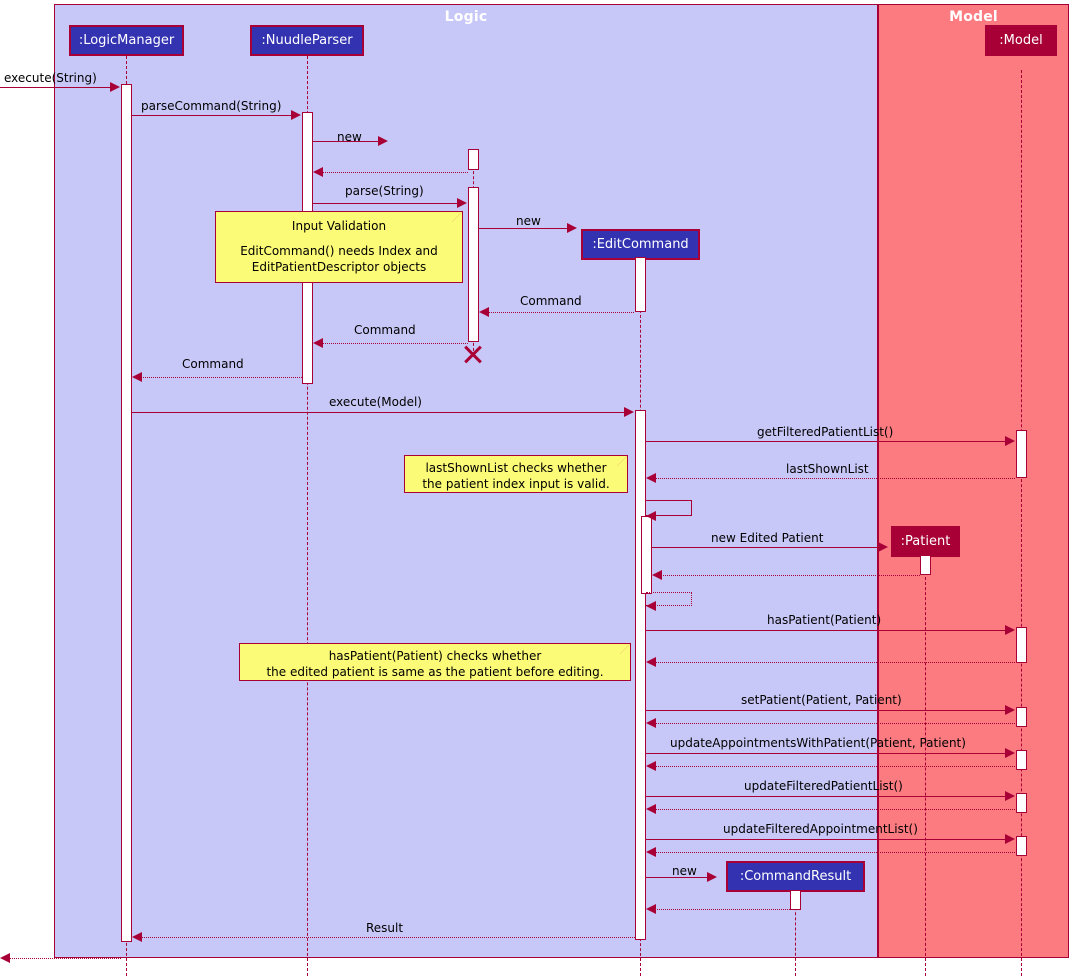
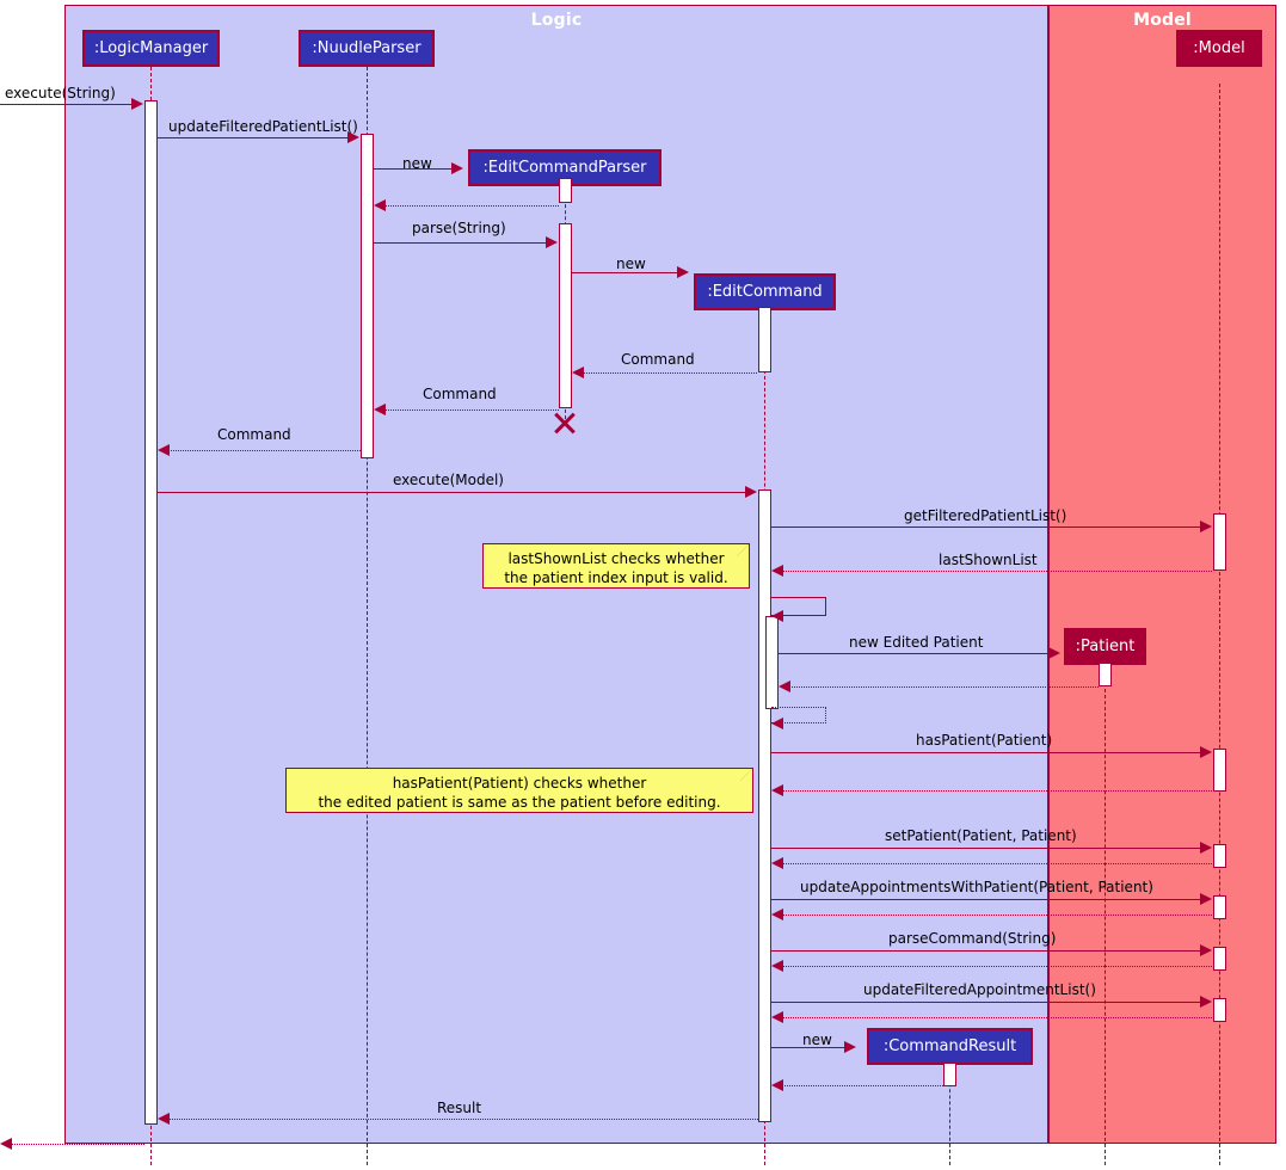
  Logic
  Model
  :LogicManager
  :NuudleParser
+ :EditCommandParser
  :EditCommand
  :CommandResult
  :Patient
  :Model
  execute(String)
- parseCommand(String)
+ updateFilteredPatientList()
  new
  parse(String)
  new
  Command
  Command
  Command
  execute(Model)
  getFilteredPatientList()
  lastShownList
  new Edited Patient
  hasPatient(Patient)
  setPatient(Patient, Patient)
  updateAppointmentsWithPatient(Patient, Patient)
- updateFilteredPatientList()
+ parseCommand(String)
  updateFilteredAppointmentList()
  new
  Result
- Input Validation
- EditCommand() needs Index and
- EditPatientDescriptor objects
  lastShownList checks whether
  the patient index input is valid.
  hasPatient(Patient) checks whether
  the edited patient is same as the patient before editing.
